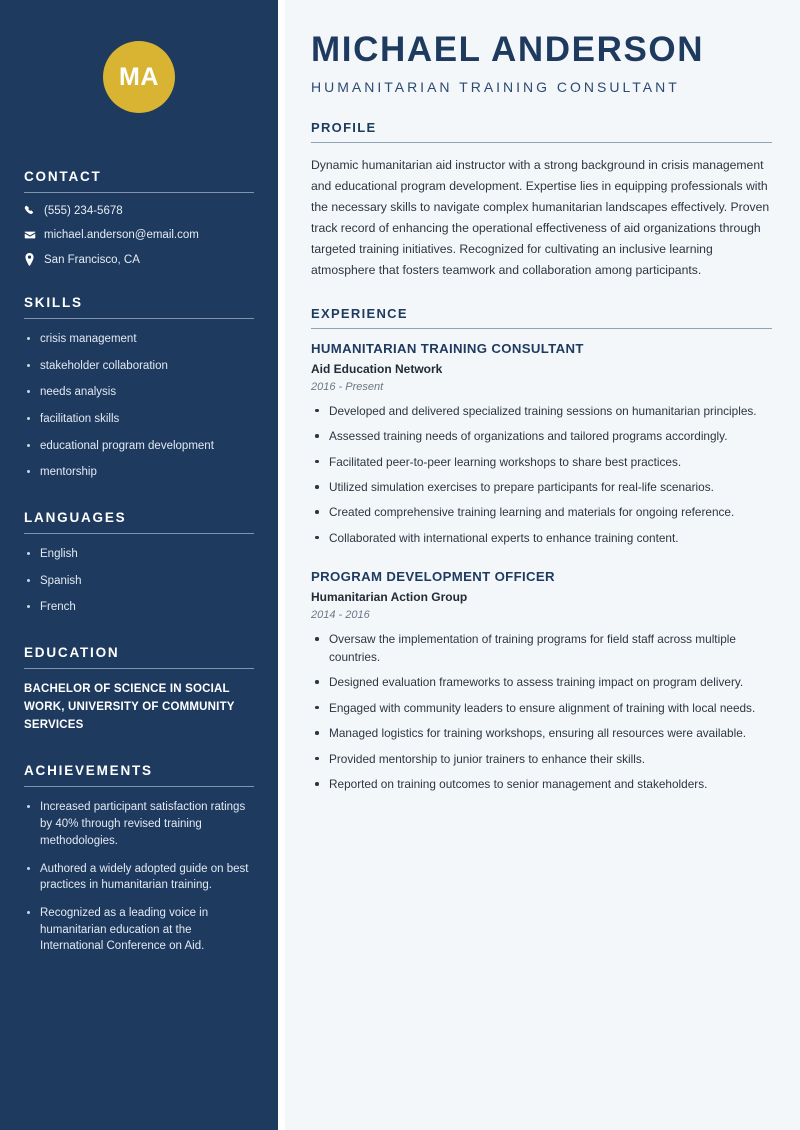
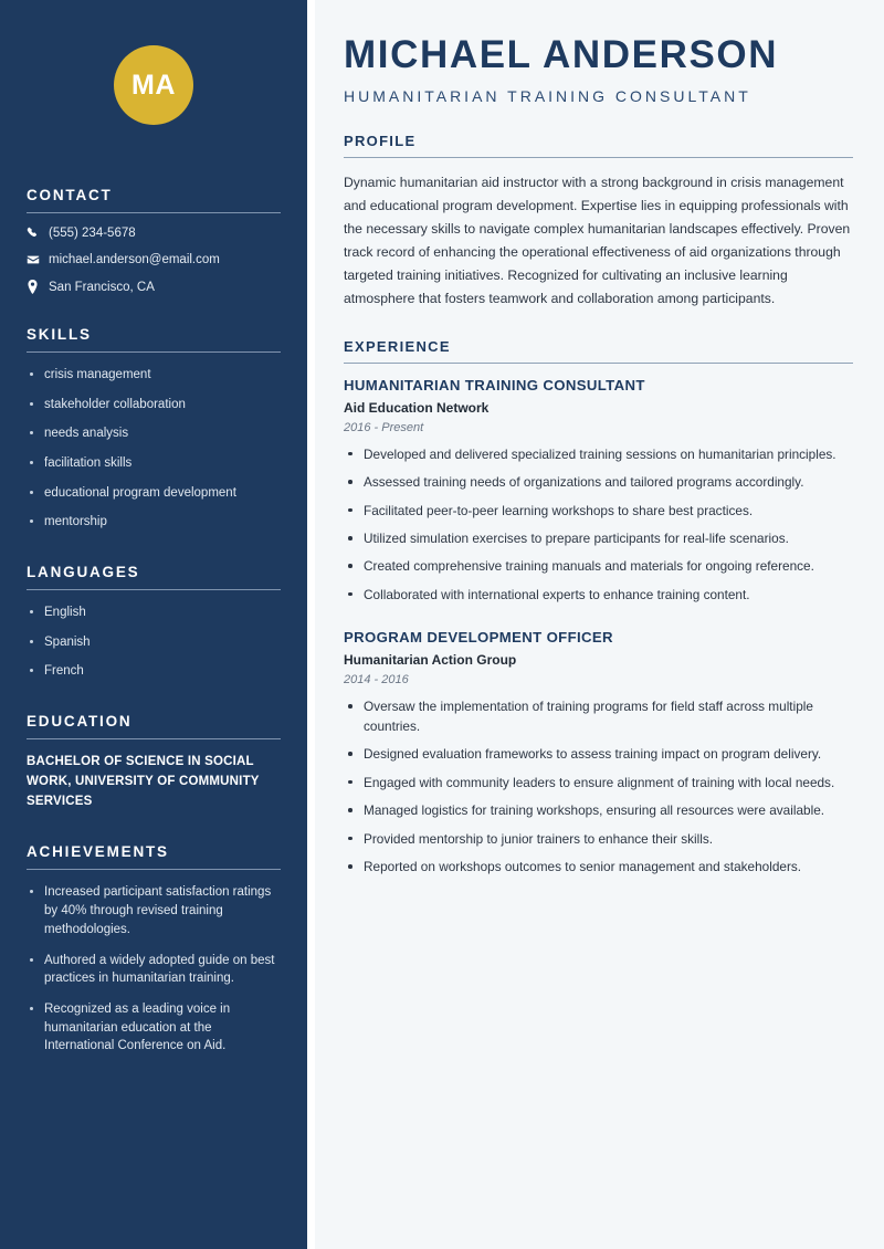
  MA
  CONTACT
  (555) 234-5678
  michael.anderson@email.com
  San Francisco, CA
  SKILLS
  crisis management
  stakeholder collaboration
  needs analysis
  facilitation skills
  educational program development
  mentorship
  LANGUAGES
  English
  Spanish
  French
  EDUCATION
  BACHELOR OF SCIENCE IN SOCIAL WORK, UNIVERSITY OF COMMUNITY SERVICES
  ACHIEVEMENTS
  Increased participant satisfaction ratings by 40% through revised training methodologies.
  Authored a widely adopted guide on best practices in humanitarian training.
  Recognized as a leading voice in humanitarian education at the International Conference on Aid.
  MICHAEL ANDERSON
  HUMANITARIAN TRAINING CONSULTANT
  PROFILE
  Dynamic humanitarian aid instructor with a strong background in crisis management and educational program development. Expertise lies in equipping professionals with the necessary skills to navigate complex humanitarian landscapes effectively. Proven track record of enhancing the operational effectiveness of aid organizations through targeted training initiatives. Recognized for cultivating an inclusive learning atmosphere that fosters teamwork and collaboration among participants.
  EXPERIENCE
  HUMANITARIAN TRAINING CONSULTANT
  Aid Education Network
  2016 - Present
  Developed and delivered specialized training sessions on humanitarian principles.
  Assessed training needs of organizations and tailored programs accordingly.
  Facilitated peer-to-peer learning workshops to share best practices.
  Utilized simulation exercises to prepare participants for real-life scenarios.
- Created comprehensive training learning and materials for ongoing reference.
+ Created comprehensive training manuals and materials for ongoing reference.
  Collaborated with international experts to enhance training content.
  PROGRAM DEVELOPMENT OFFICER
  Humanitarian Action Group
  2014 - 2016
  Oversaw the implementation of training programs for field staff across multiple countries.
  Designed evaluation frameworks to assess training impact on program delivery.
  Engaged with community leaders to ensure alignment of training with local needs.
  Managed logistics for training workshops, ensuring all resources were available.
  Provided mentorship to junior trainers to enhance their skills.
- Reported on training outcomes to senior management and stakeholders.
+ Reported on workshops outcomes to senior management and stakeholders.
